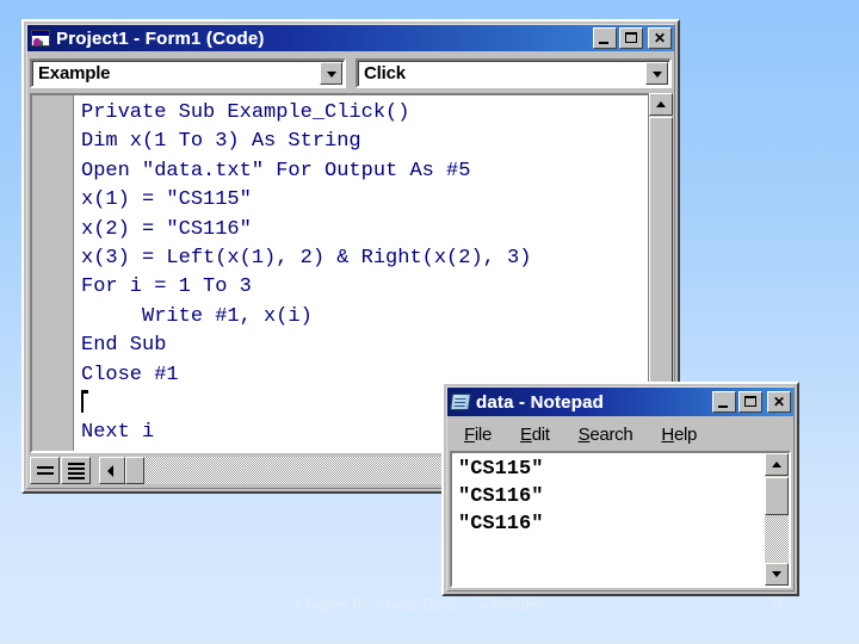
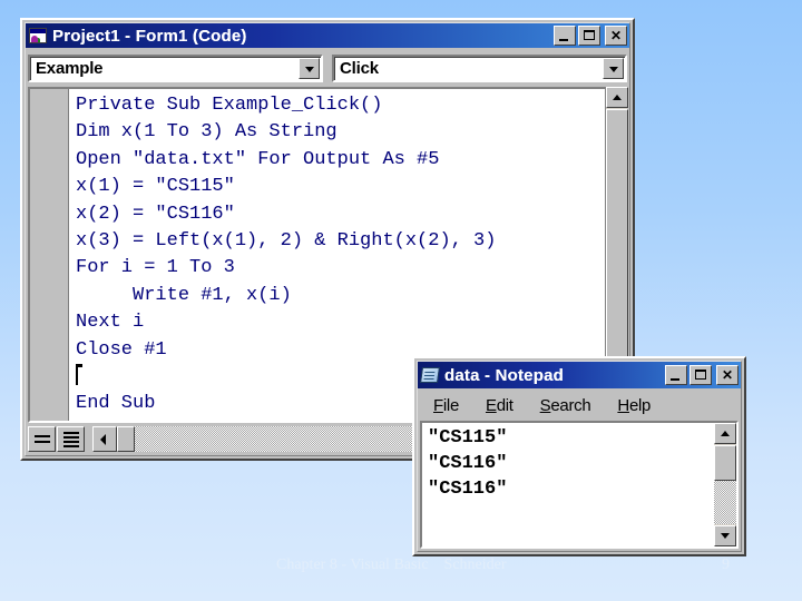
  Project1 - Form1 (Code)
  ✕
  Example
  Click
  Private Sub Example_Click()
  Dim x(1 To 3) As String
  Open "data.txt" For Output As #5
  x(1) = "CS115"
  x(2) = "CS116"
  x(3) = Left(x(1), 2) & Right(x(2), 3)
  For i = 1 To 3
  Write #1, x(i)
- End Sub
+ Next i
  Close #1
- Next i
+ End Sub
  data - Notepad
  ✕
  File
  Edit
  Search
  Help
  "CS115"
  "CS116"
  "CS116"
